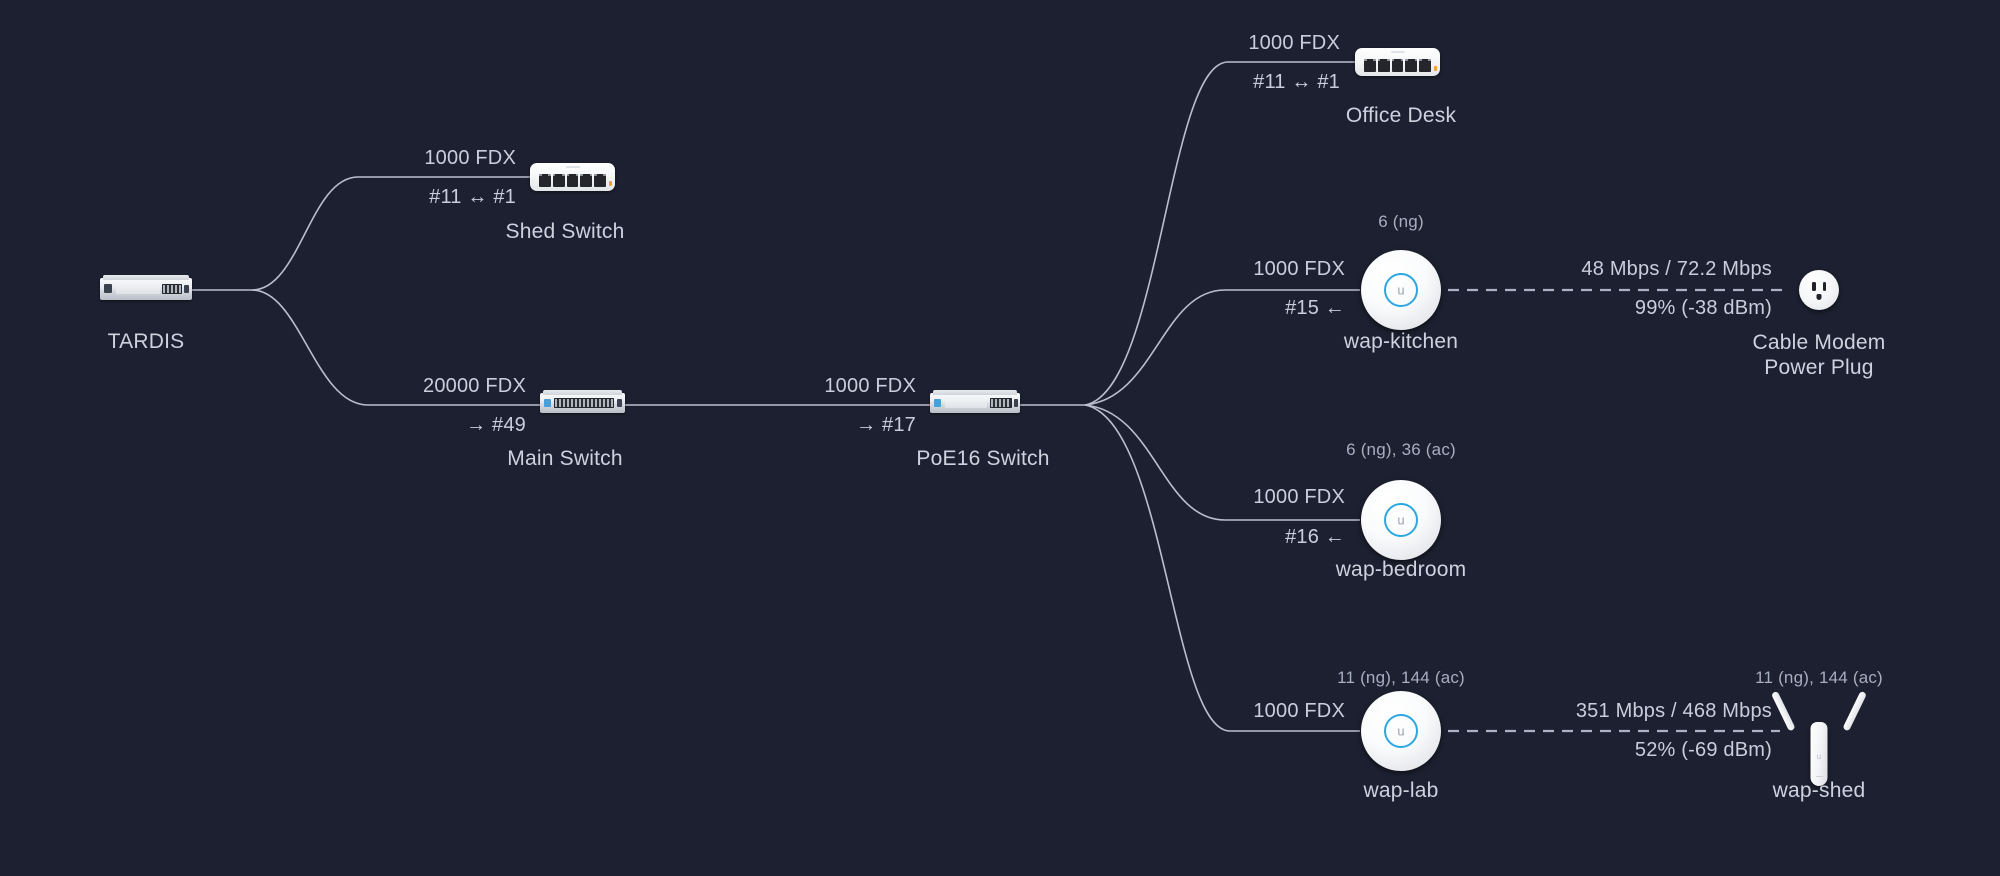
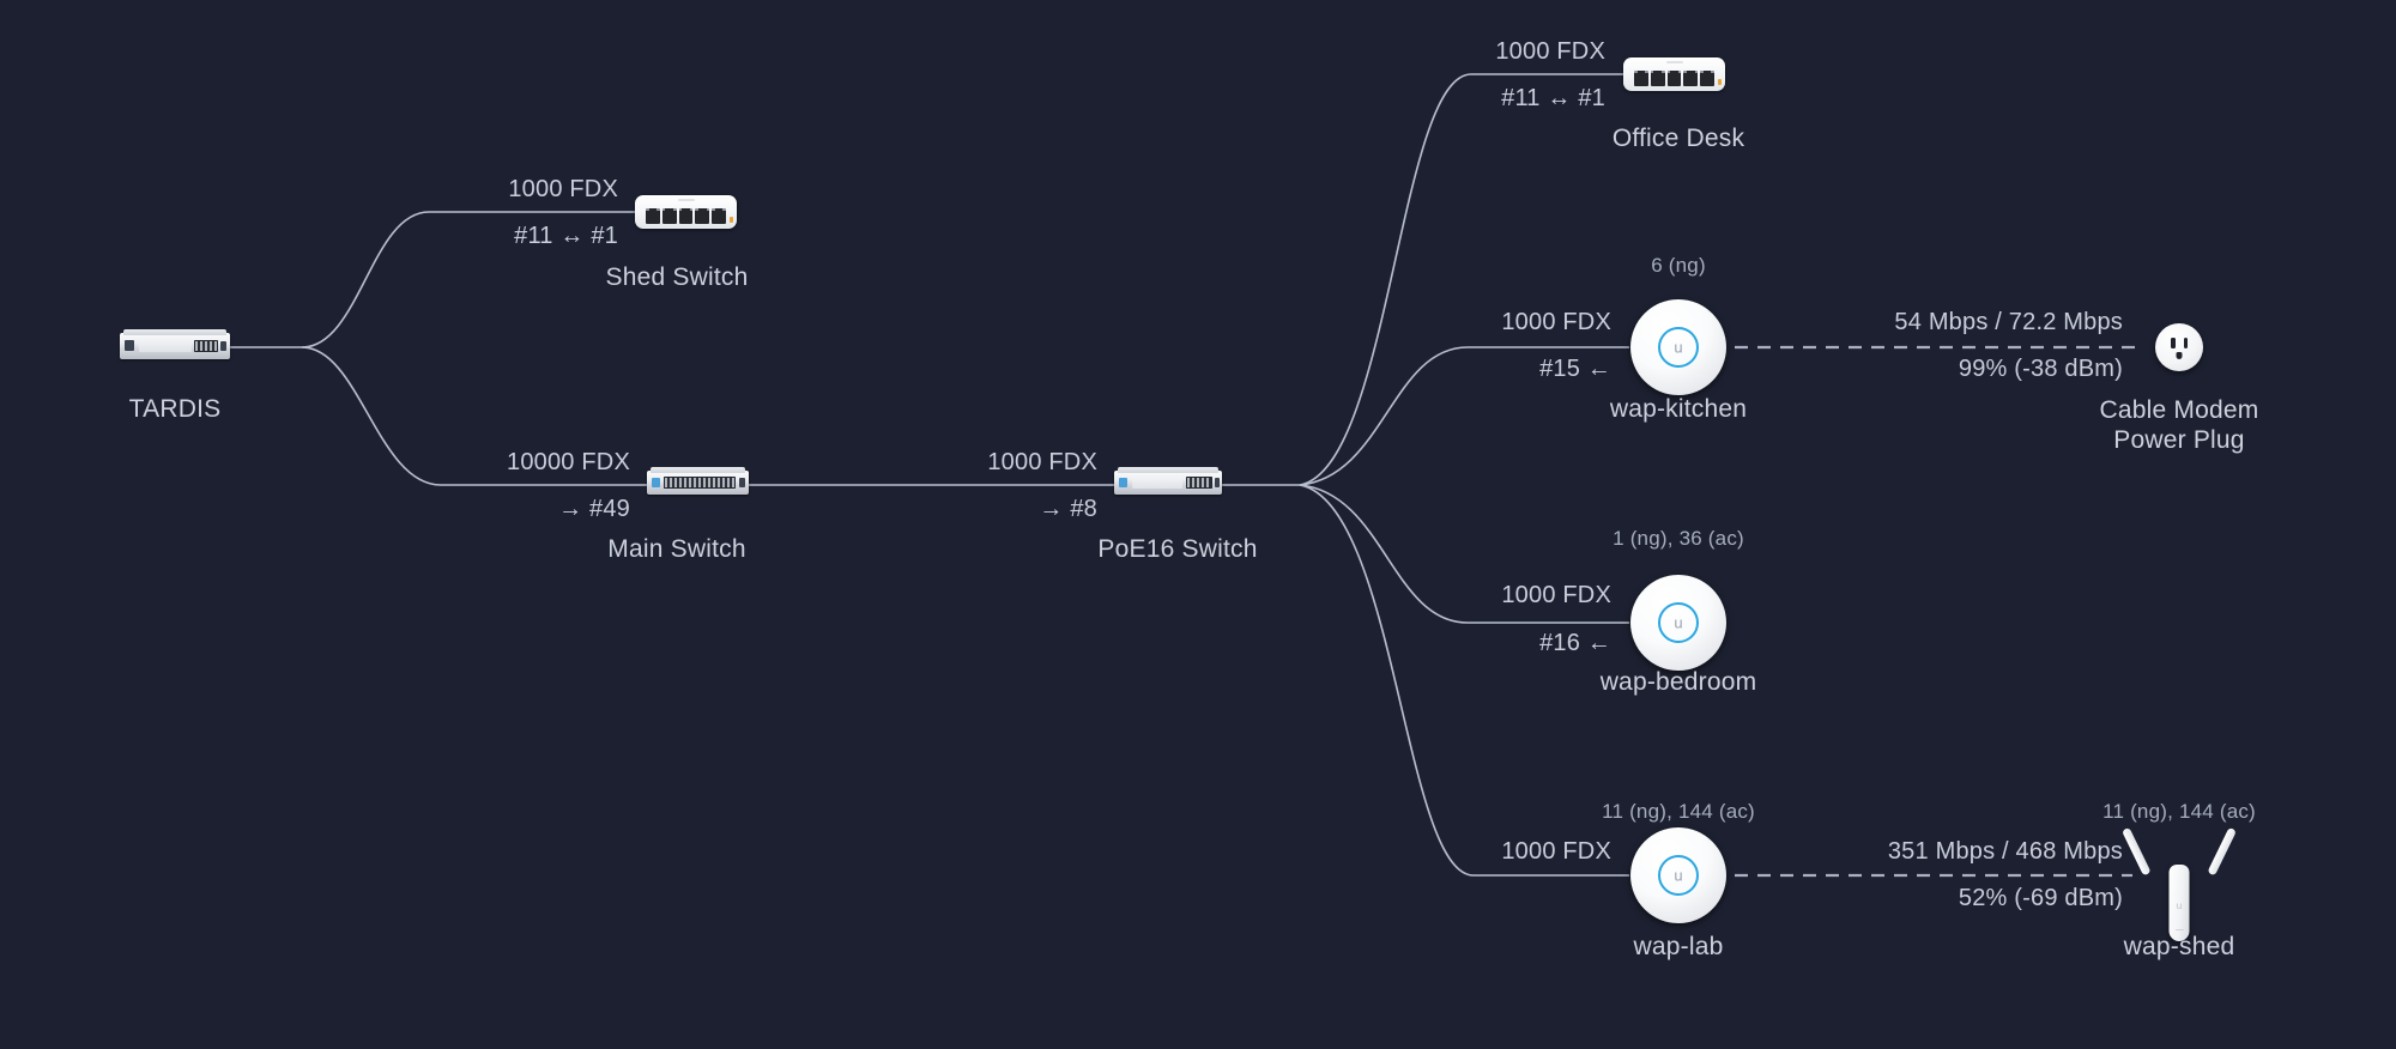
  TARDIS
  1000 FDX
  #11 ↔ #1
  Shed Switch
- 20000 FDX
+ 10000 FDX
  → #49
  Main Switch
  1000 FDX
- → #17
+ → #8
  PoE16 Switch
  1000 FDX
  #11 ↔ #1
  Office Desk
  6 (ng)
  1000 FDX
  #15 ←
  u
  wap-kitchen
- 48 Mbps / 72.2 Mbps
+ 54 Mbps / 72.2 Mbps
  99% (-38 dBm)
  Cable Modem
  Power Plug
- 6 (ng), 36 (ac)
+ 1 (ng), 36 (ac)
  1000 FDX
  #16 ←
  u
  wap-bedroom
  11 (ng), 144 (ac)
  1000 FDX
  u
  wap-lab
  11 (ng), 144 (ac)
  351 Mbps / 468 Mbps
  52% (-69 dBm)
  u
  wap-shed
